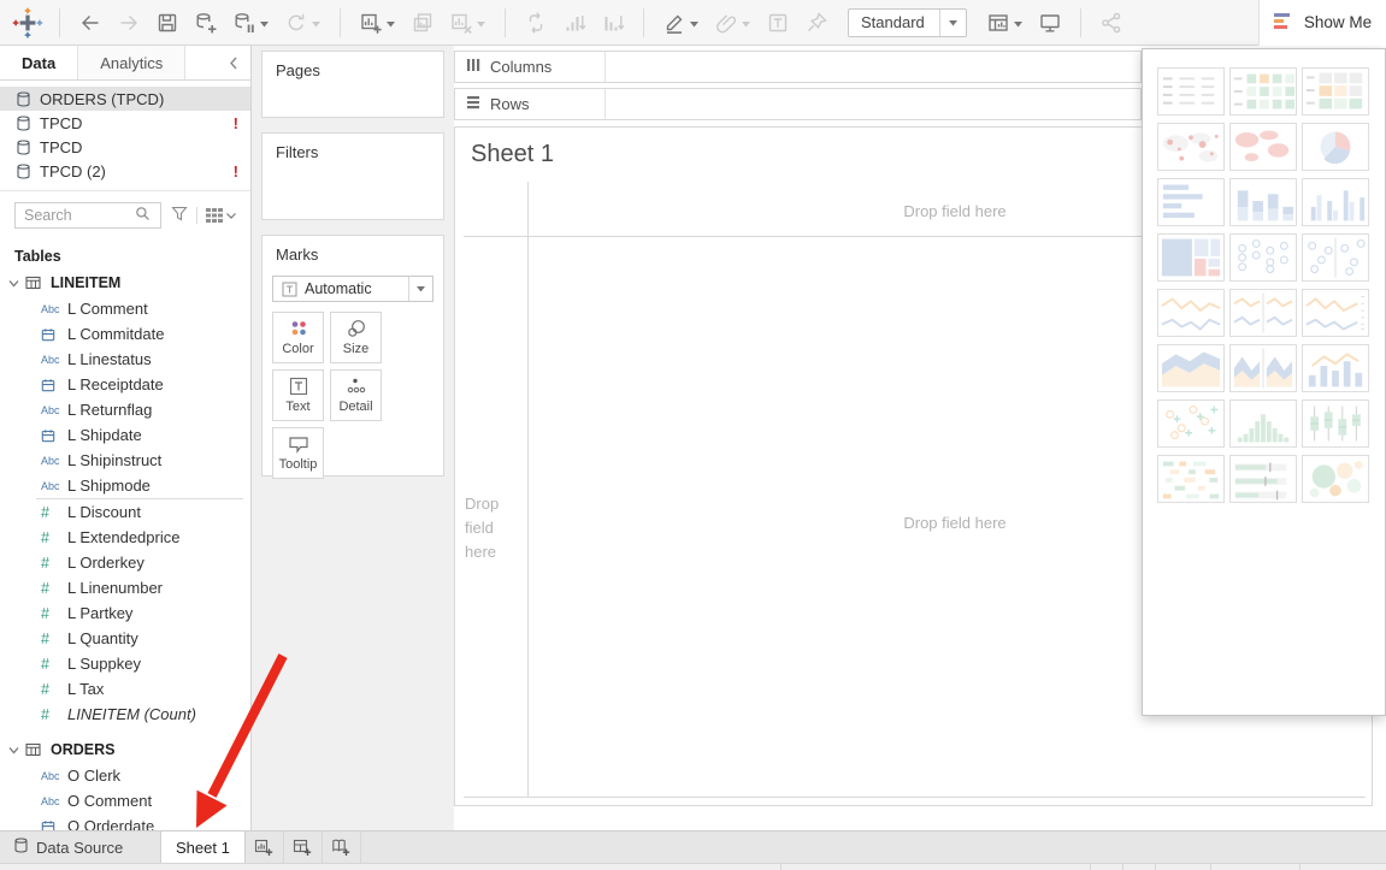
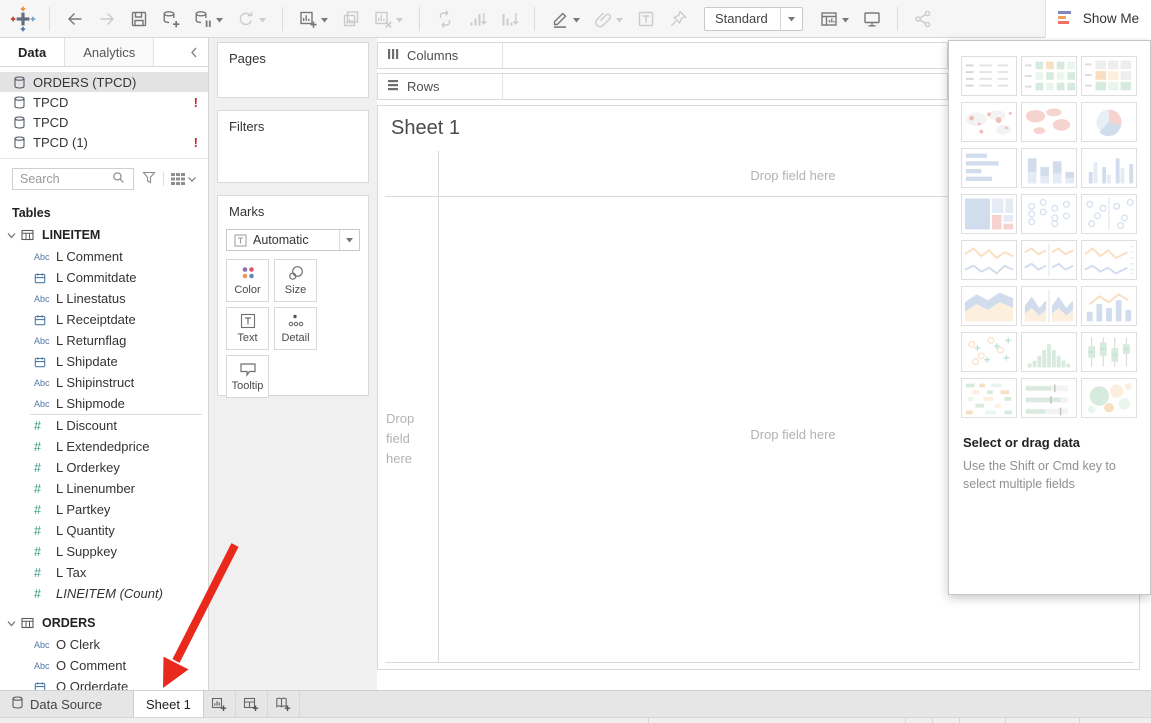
  Standard
  Show Me
  Data
  Analytics
  ORDERS (TPCD)
  TPCD
  !
  TPCD
- TPCD (2)
+ TPCD (1)
  !
  Search
  Tables
  LINEITEM
  Abc
  L Comment
  L Commitdate
  Abc
  L Linestatus
  L Receiptdate
  Abc
  L Returnflag
  L Shipdate
  Abc
  L Shipinstruct
  Abc
  L Shipmode
  #
  L Discount
  #
  L Extendedprice
  #
  L Orderkey
  #
  L Linenumber
  #
  L Partkey
  #
  L Quantity
  #
  L Suppkey
  #
  L Tax
  #
  LINEITEM (Count)
  ORDERS
  Abc
  O Clerk
  Abc
  O Comment
  O Orderdate
  Pages
  Filters
  Marks
  Automatic
  Color
  Size
  Text
  Detail
  Tooltip
  Columns
  Rows
  Sheet 1
  Drop field here
  Drop field here
  Drop field here
+ Select or drag data
+ Use the Shift or Cmd key to select multiple fields
  Data Source
  Sheet 1
